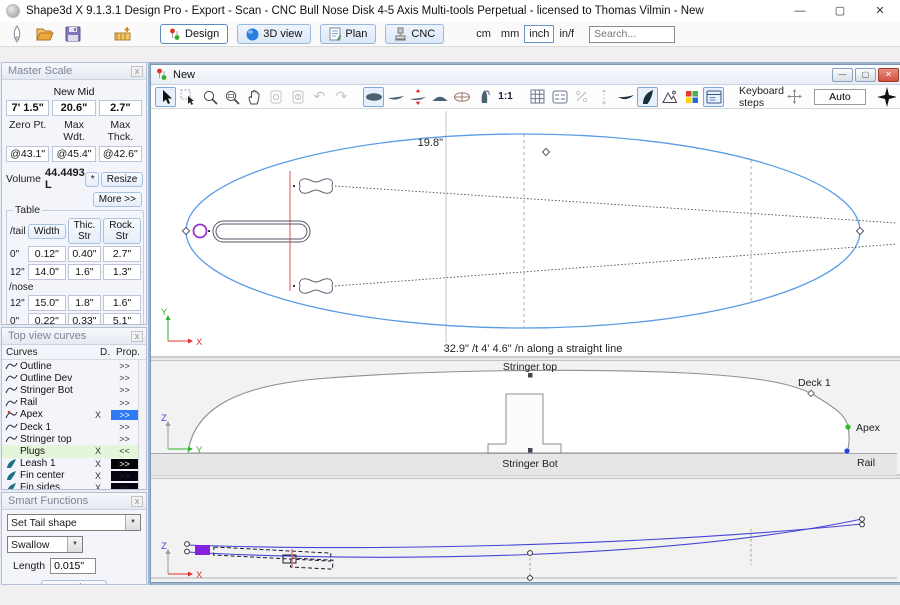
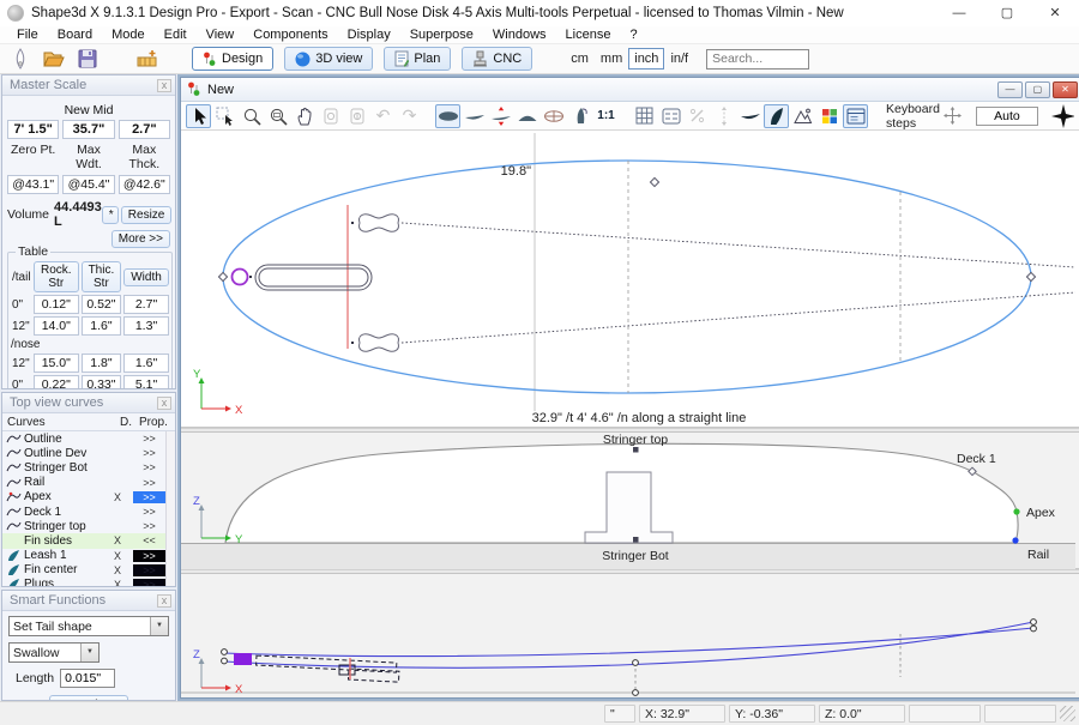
  Shape3d X 9.1.3.1 Design Pro - Export - Scan - CNC Bull Nose Disk 4-5 Axis Multi-tools Perpetual - licensed to Thomas Vilmin - New
  —
  ▢
  ✕
+ File
+ Board
+ Mode
+ Edit
+ View
+ Components
+ Display
+ Superpose
+ Windows
+ License
+ ?
  Design
  3D view
  Plan
  CNC
  cm
  mm
  inch
  in/f
  Search...
  Master Scale
  x
  New Mid
  7' 1.5"
- 20.6"
+ 35.7"
  2.7"
  Zero Pt.
  Max Wdt.
  Max Thck.
  @43.1"
  @45.4"
  @42.6"
  Volume
  44.4493 L
  *
  Resize
  More >>
  Table
  /tail
- Width
+ Rock. Str
  Thic. Str
- Rock. Str
+ Width
  0"
  0.12"
- 0.40"
+ 0.52"
  2.7"
  12"
  14.0"
  1.6"
  1.3"
  /nose
  12"
  15.0"
  1.8"
  1.6"
  0"
  0.22"
  0.33"
  5.1"
  Top view curves
  x
  Curves
  D.
  Prop.
  Outline
  >>
  Outline Dev
  >>
  Stringer Bot
  >>
  Rail
  >>
  Apex
  X
  >>
  Deck 1
  >>
  Stringer top
  >>
- Plugs
+ Fin sides
  X
  <<
  Leash 1
  X
  >>
  Fin center
  X
  >>
- Fin sides
+ Plugs
  X
  >>
  Smart Functions
  x
  Set Tail shape
  Swallow
  Length
  0.015"
  New
  —
  ▢
  ✕
  ↶
  ↷
  1:1
  Keyboard steps
  Auto
  19.8"
  32.9" /t 4' 4.6" /n along a straight line
  Y
  X
  Stringer top
  Deck 1
  Apex
  Rail
  Stringer Bot
  Z
  Y
  Z
  X
+ "
+ X: 32.9"
+ Y: -0.36"
+ Z: 0.0"
